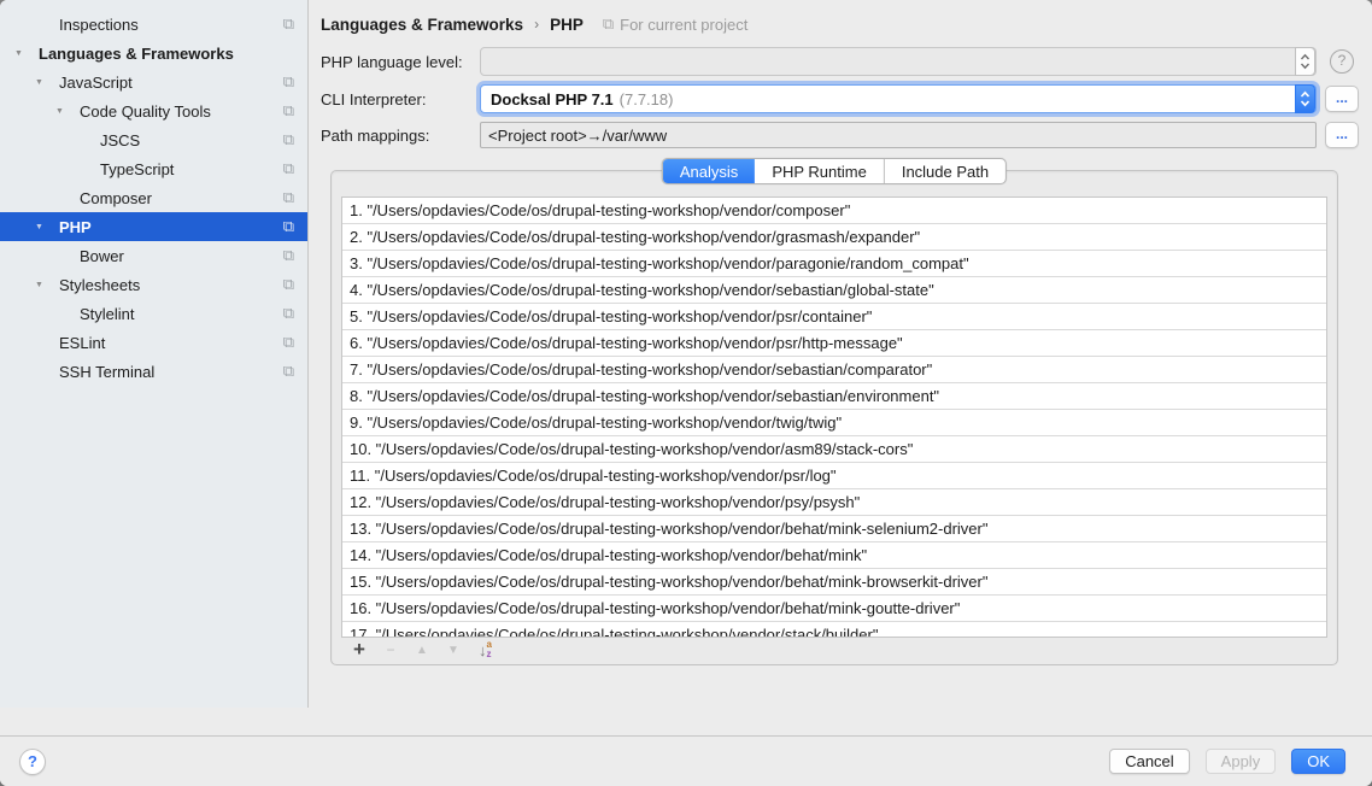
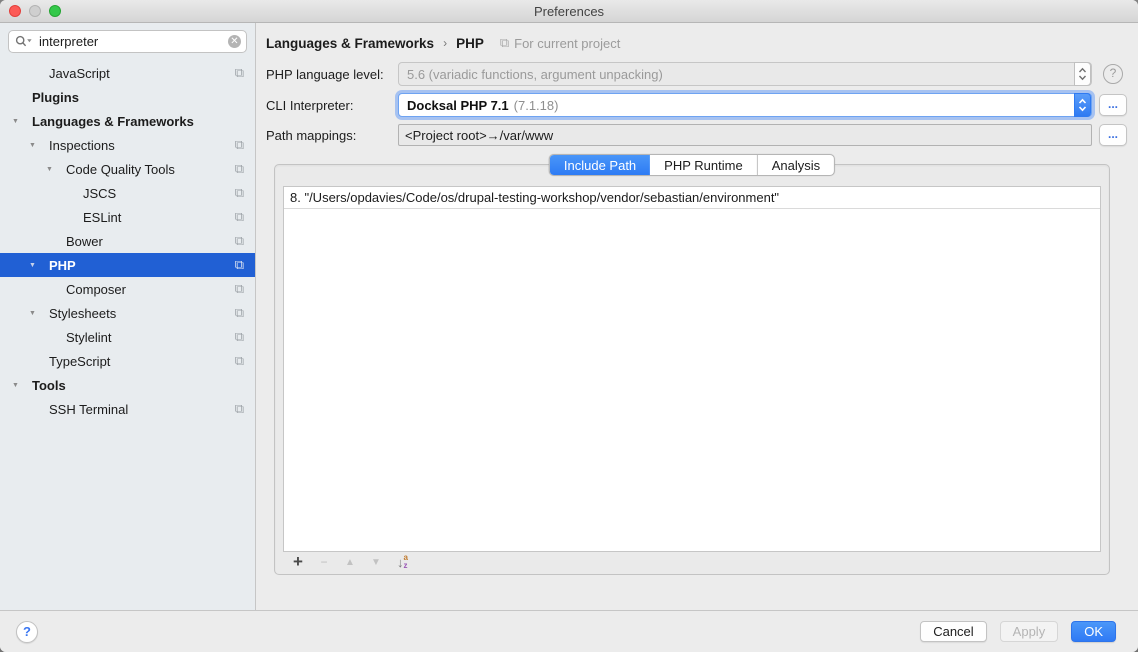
+ Preferences
+ interpreter
+ ✕
- Inspections
+ JavaScript
  ⧉
+ Plugins
  Languages & Frameworks
- JavaScript
+ Inspections
  ⧉
  Code Quality Tools
  ⧉
  JSCS
  ⧉
- TypeScript
+ ESLint
  ⧉
- Composer
+ Bower
  ⧉
  PHP
  ⧉
- Bower
+ Composer
  ⧉
  Stylesheets
  ⧉
  Stylelint
  ⧉
- ESLint
+ TypeScript
  ⧉
+ Tools
  SSH Terminal
  ⧉
  Languages & Frameworks
  ›
  PHP
  ⧉
  For current project
  PHP language level:
+ 5.6 (variadic functions, argument unpacking)
  ?
  CLI Interpreter:
  Docksal PHP 7.1
- (7.7.18)
+ (7.1.18)
  ...
  Path mappings:
  <Project root>→/var/www
  ...
- Analysis
+ Include Path
  PHP Runtime
- Include Path
+ Analysis
- 1. "/Users/opdavies/Code/os/drupal-testing-workshop/vendor/composer"
- 2. "/Users/opdavies/Code/os/drupal-testing-workshop/vendor/grasmash/expander"
- 3. "/Users/opdavies/Code/os/drupal-testing-workshop/vendor/paragonie/random_compat"
- 4. "/Users/opdavies/Code/os/drupal-testing-workshop/vendor/sebastian/global-state"
- 5. "/Users/opdavies/Code/os/drupal-testing-workshop/vendor/psr/container"
- 6. "/Users/opdavies/Code/os/drupal-testing-workshop/vendor/psr/http-message"
- 7. "/Users/opdavies/Code/os/drupal-testing-workshop/vendor/sebastian/comparator"
  8. "/Users/opdavies/Code/os/drupal-testing-workshop/vendor/sebastian/environment"
- 9. "/Users/opdavies/Code/os/drupal-testing-workshop/vendor/twig/twig"
- 10. "/Users/opdavies/Code/os/drupal-testing-workshop/vendor/asm89/stack-cors"
- 11. "/Users/opdavies/Code/os/drupal-testing-workshop/vendor/psr/log"
- 12. "/Users/opdavies/Code/os/drupal-testing-workshop/vendor/psy/psysh"
- 13. "/Users/opdavies/Code/os/drupal-testing-workshop/vendor/behat/mink-selenium2-driver"
- 14. "/Users/opdavies/Code/os/drupal-testing-workshop/vendor/behat/mink"
- 15. "/Users/opdavies/Code/os/drupal-testing-workshop/vendor/behat/mink-browserkit-driver"
- 16. "/Users/opdavies/Code/os/drupal-testing-workshop/vendor/behat/mink-goutte-driver"
- 17. "/Users/opdavies/Code/os/drupal-testing-workshop/vendor/stack/builder"
  +
  ▲
  ▼
  ↓
  a
  z
  ?
  Cancel
  Apply
  OK
